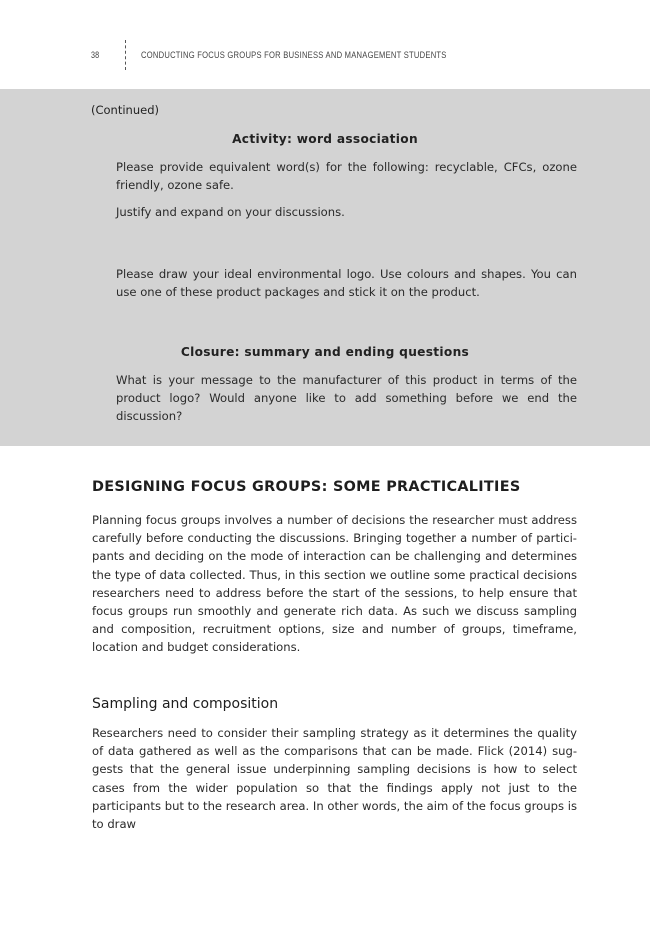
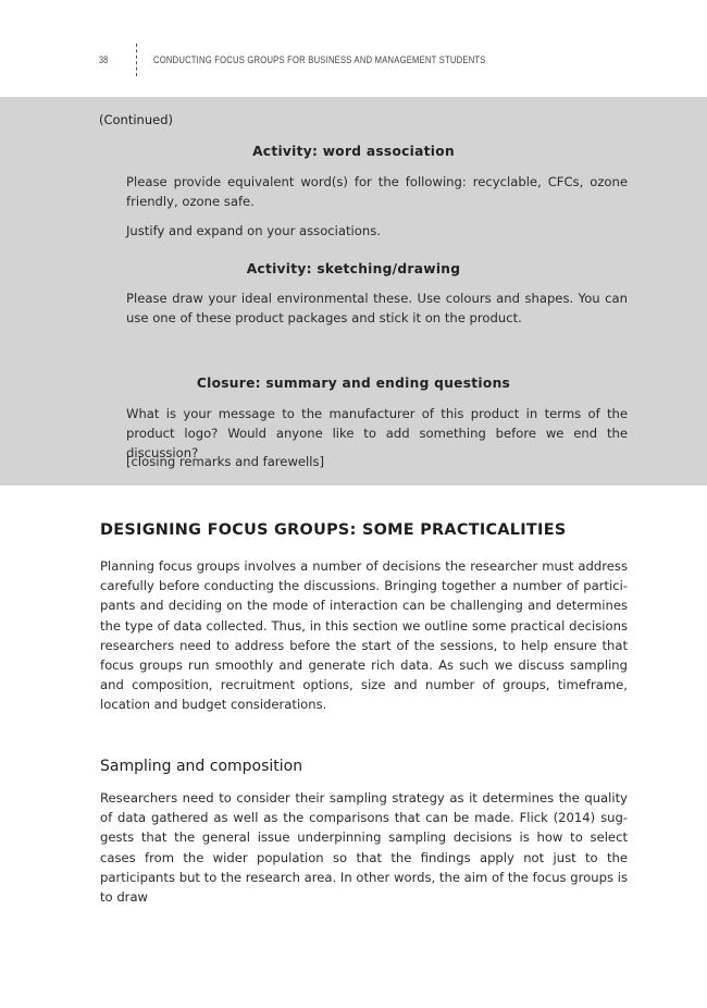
  38
  CONDUCTING FOCUS GROUPS FOR BUSINESS AND MANAGEMENT STUDENTS
  (Continued)
  Activity: word association
  Please provide equivalent word(s) for the following: recyclable, CFCs, ozone friendly, ozone safe.
- Justify and expand on your discussions.
+ Justify and expand on your associations.
+ Activity: sketching/drawing
- Please draw your ideal environmental logo. Use colours and shapes. You can use one of these product packages and stick it on the product.
+ Please draw your ideal environmental these. Use colours and shapes. You can use one of these product packages and stick it on the product.
  Closure: summary and ending questions
  What is your message to the manufacturer of this product in terms of the product logo? Would anyone like to add something before we end the discussion?
+ [closing remarks and farewells]
  DESIGNING FOCUS GROUPS: SOME PRACTICALITIES
  Planning focus groups involves a number of decisions the researcher must address carefully before conducting the discussions. Bringing together a number of partici-pants and deciding on the mode of interaction can be challenging and determines the type of data collected. Thus, in this section we outline some practical decisions researchers need to address before the start of the sessions, to help ensure that focus groups run smoothly and generate rich data. As such we discuss sampling and composition, recruitment options, size and number of groups, timeframe, location and budget considerations.
  Sampling and composition
  Researchers need to consider their sampling strategy as it determines the quality of data gathered as well as the comparisons that can be made. Flick (2014) sug-gests that the general issue underpinning sampling decisions is how to select cases from the wider population so that the findings apply not just to the participants but to the research area. In other words, the aim of the focus groups is to draw
